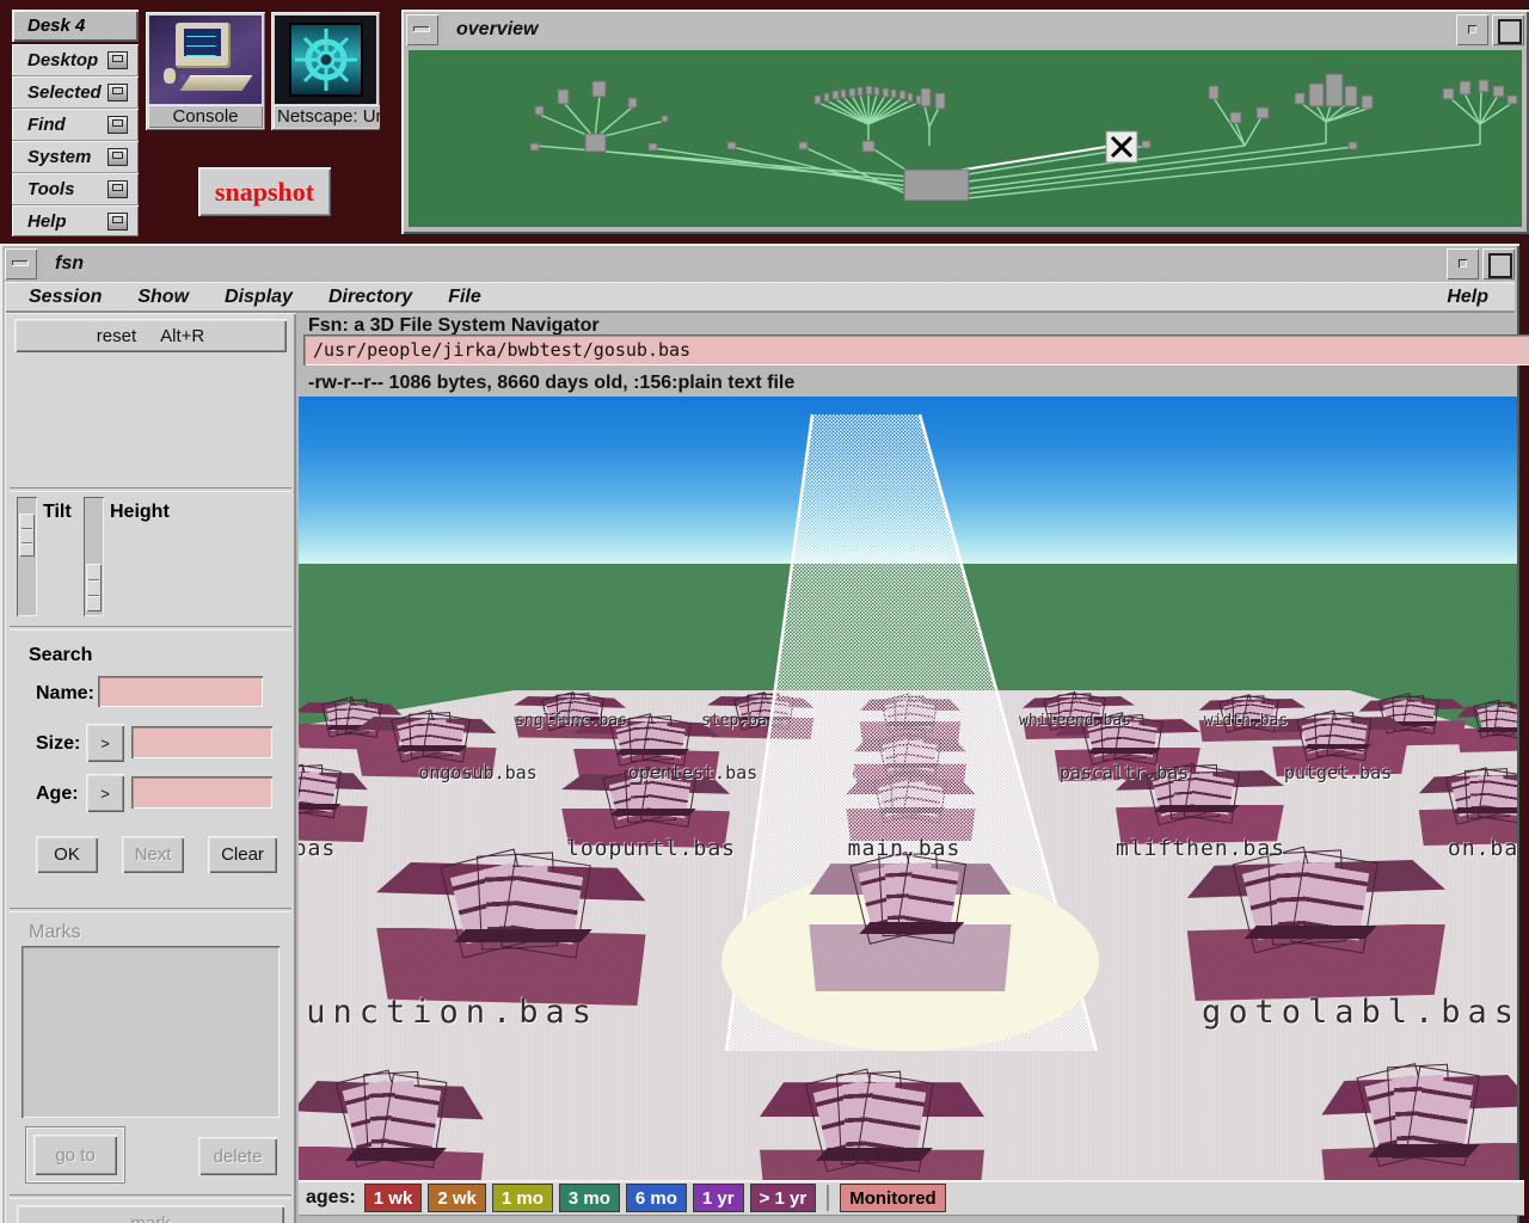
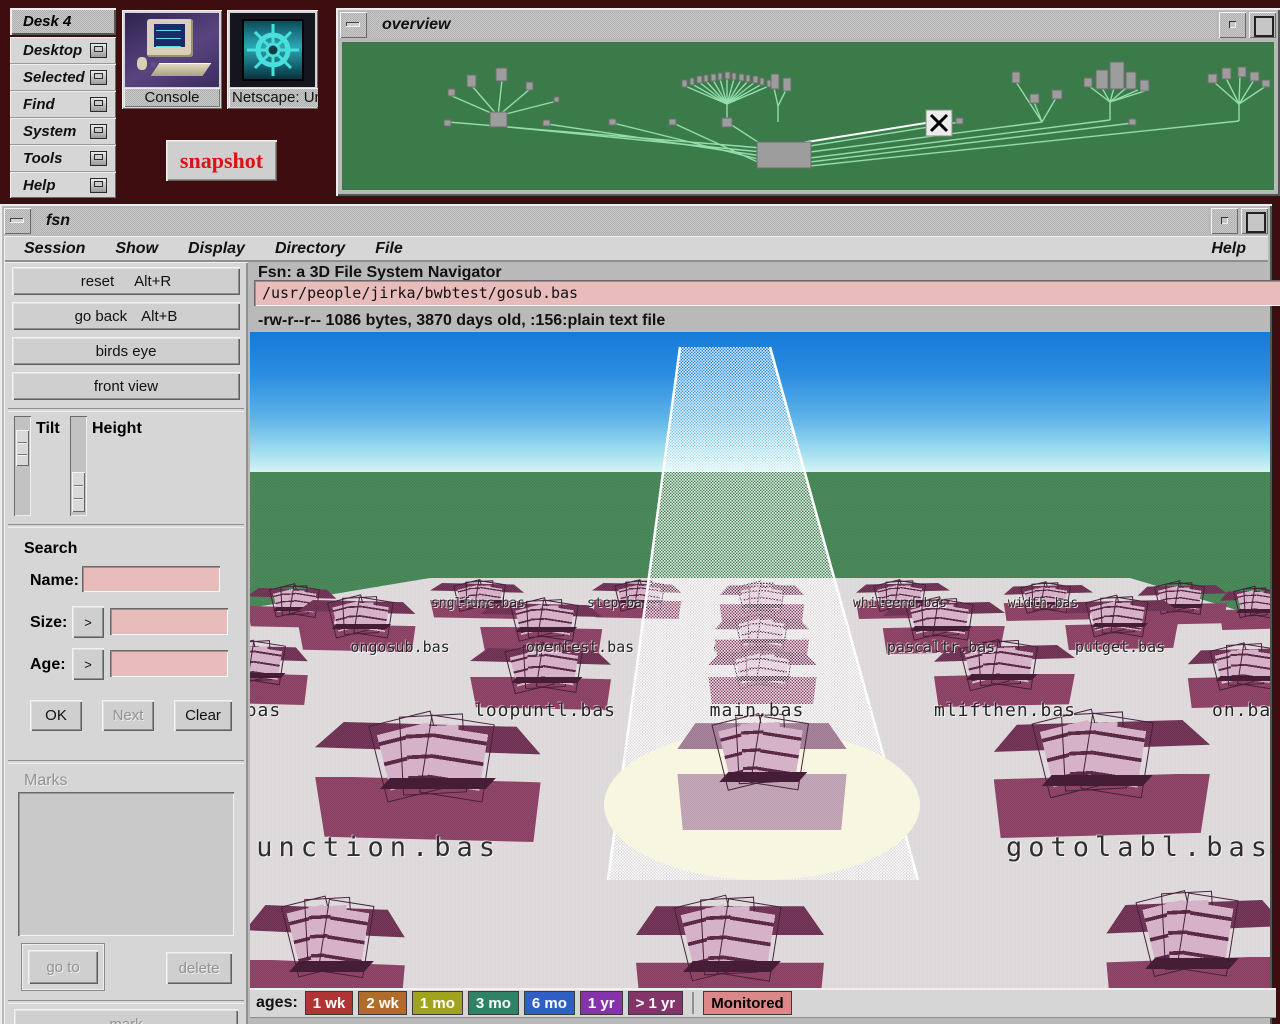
  Desk 4
  Desktop
  Selected
  Find
  System
  Tools
  Help
  Console
  Netscape: U
  snapshot
  overview
  fsn
  Session
  Show
  Display
  Directory
  File
  Help
  reset
  Alt+R
+ go back
+ Alt+B
+ birds eye
+ front view
  Tilt
  Height
  Search
  Name:
  Size:
  >
  Age:
  >
  OK
  Next
  Clear
  Marks
  go to
  delete
  Fsn: a 3D File System Navigator
  /usr/people/jirka/bwbtest/gosub.bas
- -rw-r--r-- 1086 bytes, 8660 days old, :156:plain text file
+ -rw-r--r-- 1086 bytes, 3870 days old, :156:plain text file
  snglfunc.bas
  step.ba
  whileend.bas
  width.bas
  ongosub.bas
  opentest.bas
  pascaltr.bas
  putget.bas
  loopuntl.bas
  main.bas
  mlifthen.bas
  on.ba
  unction.bas
  gotolabl.bas
  ages:
  1 wk
  2 wk
  1 mo
  3 mo
  6 mo
  1 yr
  > 1 yr
  Monitored
